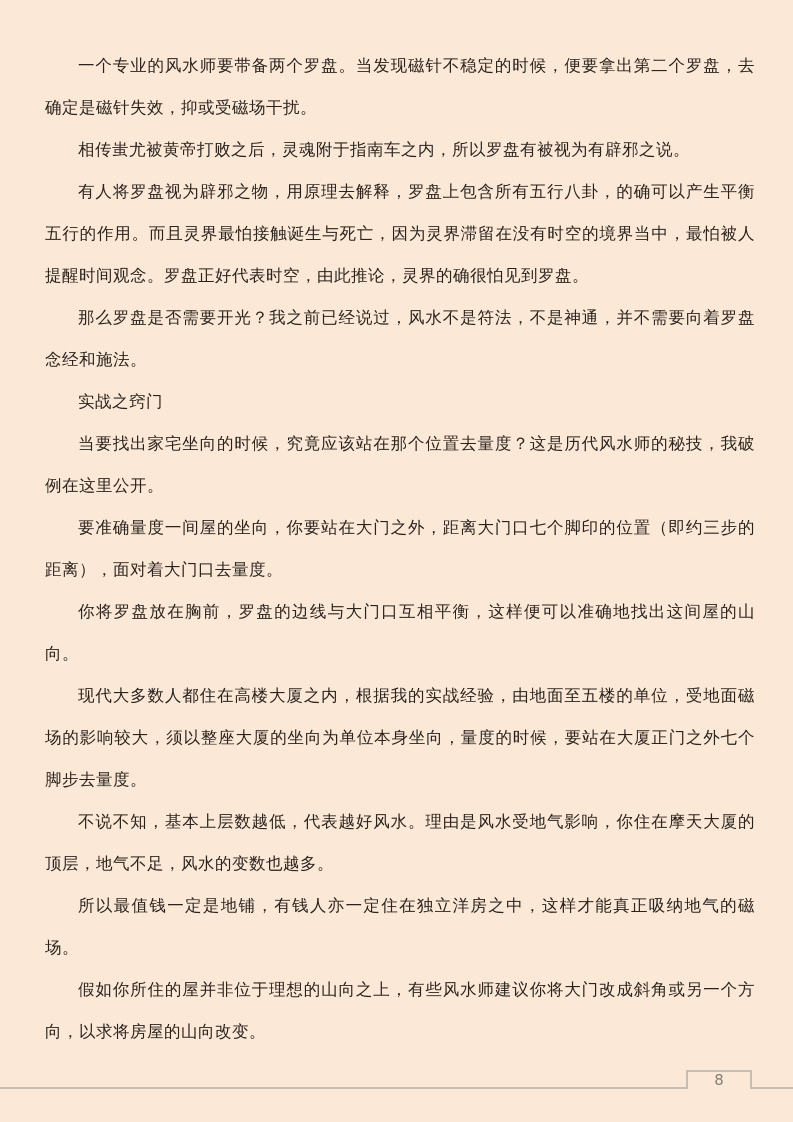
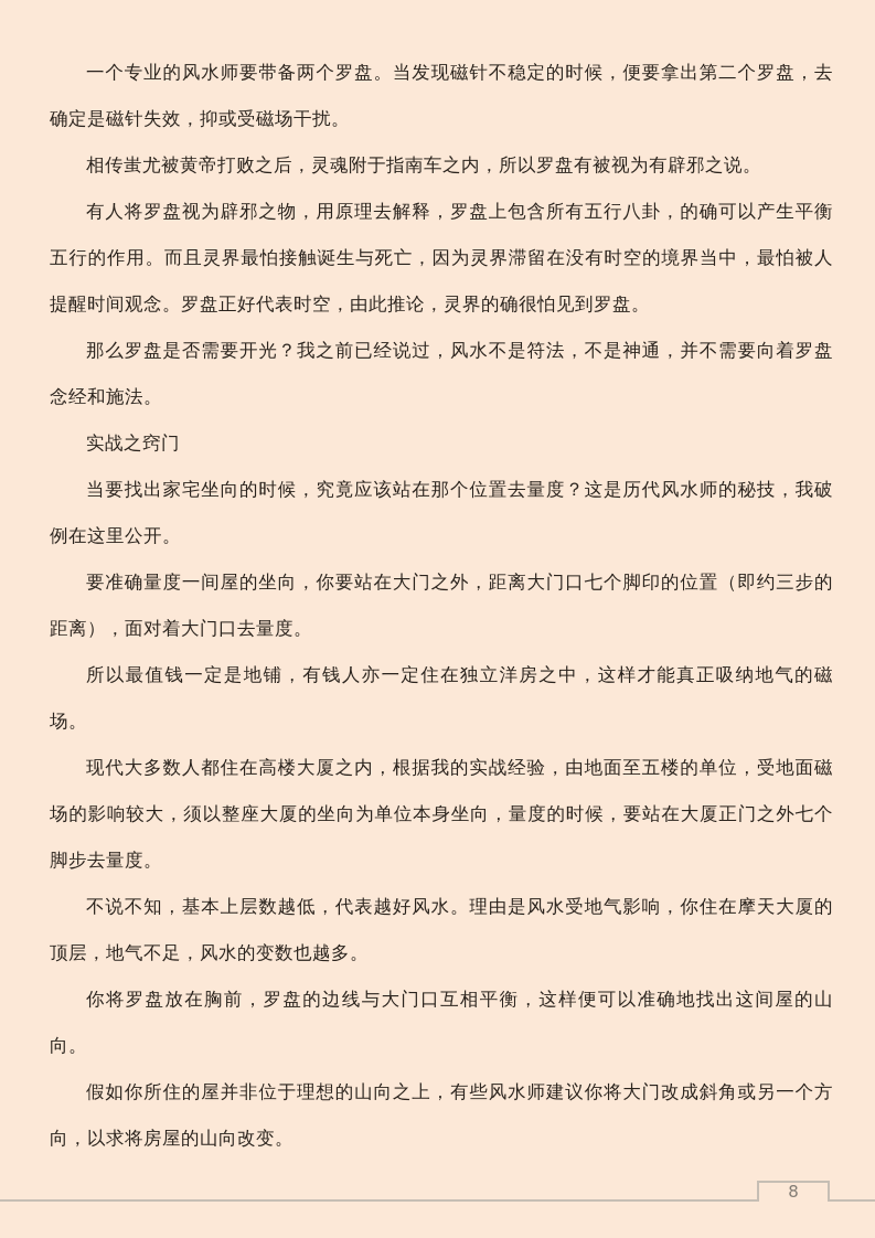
  一个专业的风水师要带备两个罗盘。当发现磁针不稳定的时候，便要拿出第二个罗盘，去确定是磁针失效，抑或受磁场干扰。
  相传蚩尤被黄帝打败之后，灵魂附于指南车之内，所以罗盘有被视为有辟邪之说。
  有人将罗盘视为辟邪之物，用原理去解释，罗盘上包含所有五行八卦，的确可以产生平衡五行的作用。而且灵界最怕接触诞生与死亡，因为灵界滞留在没有时空的境界当中，最怕被人提醒时间观念。罗盘正好代表时空，由此推论，灵界的确很怕见到罗盘。
  那么罗盘是否需要开光？我之前已经说过，风水不是符法，不是神通，并不需要向着罗盘念经和施法。
  实战之窍门
  当要找出家宅坐向的时候，究竟应该站在那个位置去量度？这是历代风水师的秘技，我破例在这里公开。
  要准确量度一间屋的坐向，你要站在大门之外，距离大门口七个脚印的位置（即约三步的距离），面对着大门口去量度。
- 你将罗盘放在胸前，罗盘的边线与大门口互相平衡，这样便可以准确地找出这间屋的山向。
+ 所以最值钱一定是地铺，有钱人亦一定住在独立洋房之中，这样才能真正吸纳地气的磁场。
  现代大多数人都住在高楼大厦之内，根据我的实战经验，由地面至五楼的单位，受地面磁场的影响较大，须以整座大厦的坐向为单位本身坐向，量度的时候，要站在大厦正门之外七个脚步去量度。
  不说不知，基本上层数越低，代表越好风水。理由是风水受地气影响，你住在摩天大厦的顶层，地气不足，风水的变数也越多。
- 所以最值钱一定是地铺，有钱人亦一定住在独立洋房之中，这样才能真正吸纳地气的磁场。
+ 你将罗盘放在胸前，罗盘的边线与大门口互相平衡，这样便可以准确地找出这间屋的山向。
  假如你所住的屋并非位于理想的山向之上，有些风水师建议你将大门改成斜角或另一个方向，以求将房屋的山向改变。
  8
